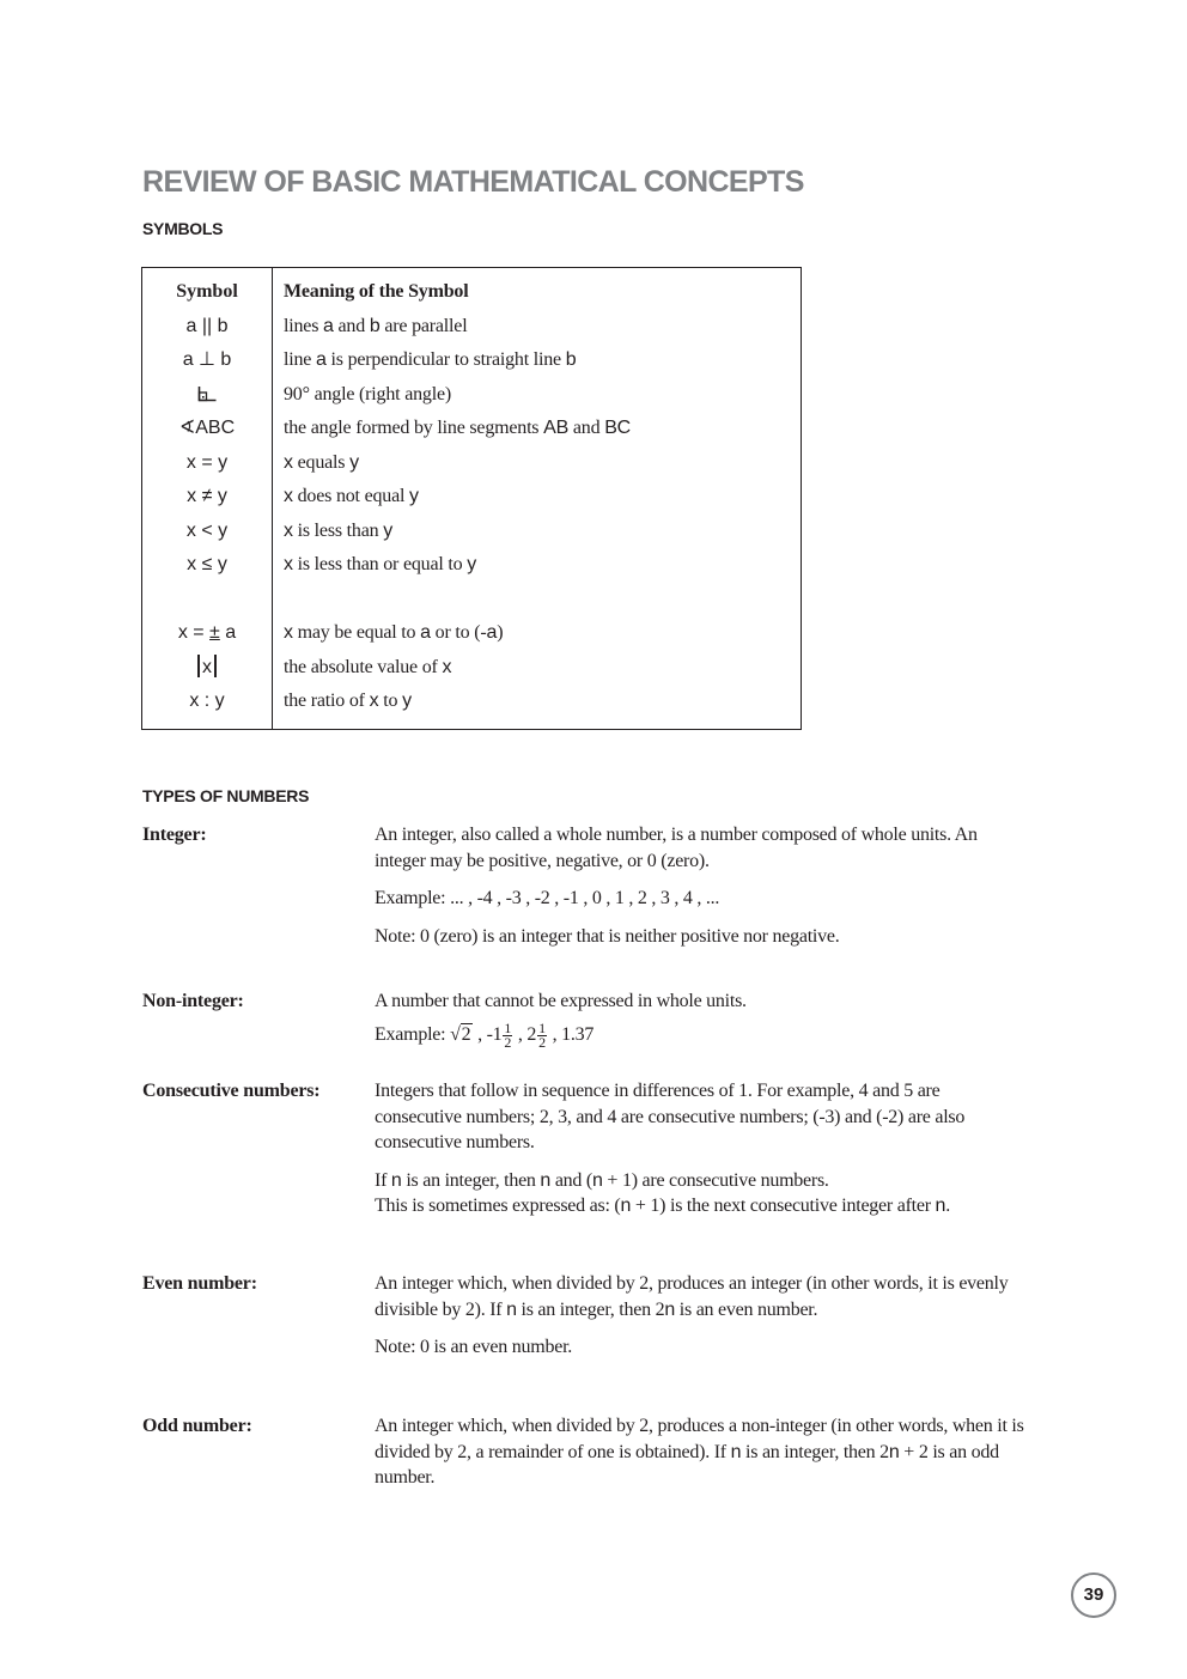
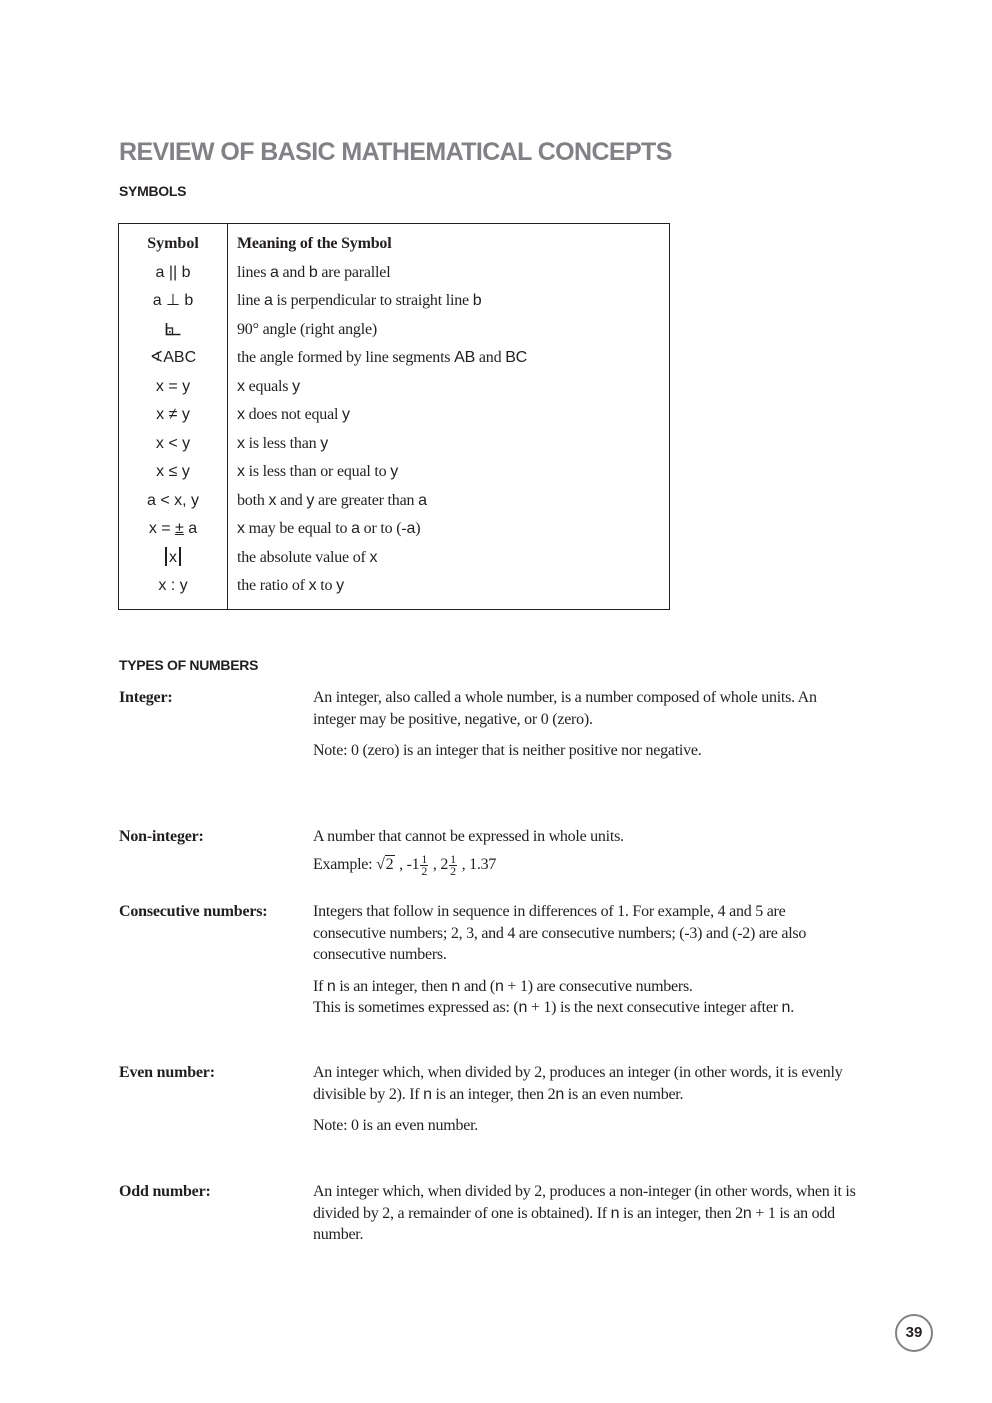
  REVIEW OF BASIC MATHEMATICAL CONCEPTS
  SYMBOLS
  Symbol
  Meaning of the Symbol
  a || b
  lines a and b are parallel
  a ⊥ b
  line a is perpendicular to straight line b
  90° angle (right angle)
  ∢ABC
  the angle formed by line segments AB and BC
  x = y
  x equals y
  x ≠ y
  x does not equal y
  x < y
  x is less than y
  x ≤ y
  x is less than or equal to y
+ a < x, y
+ both x and y are greater than a
  x = ± a
  x may be equal to a or to (-a)
  x
  the absolute value of x
  x : y
  the ratio of x to y
  TYPES OF NUMBERS
  Integer:
  An integer, also called a whole number, is a number composed of whole units. An integer may be positive, negative, or 0 (zero).
- Example: ... , -4 , -3 , -2 , -1 , 0 , 1 , 2 , 3 , 4 , ...
  Note: 0 (zero) is an integer that is neither positive nor negative.
  Non-integer:
  A number that cannot be expressed in whole units.
  Example: √2 , -1
  1
  2
  , 2
  1
  2
  , 1.37
  Consecutive numbers:
  Integers that follow in sequence in differences of 1. For example, 4 and 5 are consecutive numbers; 2, 3, and 4 are consecutive numbers; (-3) and (-2) are also consecutive numbers.
  If n is an integer, then n and (n + 1) are consecutive numbers.
  This is sometimes expressed as: (n + 1) is the next consecutive integer after n.
  Even number:
  An integer which, when divided by 2, produces an integer (in other words, it is evenly divisible by 2). If n is an integer, then 2n is an even number.
  Note: 0 is an even number.
  Odd number:
- An integer which, when divided by 2, produces a non-integer (in other words, when it is divided by 2, a remainder of one is obtained). If n is an integer, then 2n + 2 is an odd number.
+ An integer which, when divided by 2, produces a non-integer (in other words, when it is divided by 2, a remainder of one is obtained). If n is an integer, then 2n + 1 is an odd number.
  39
